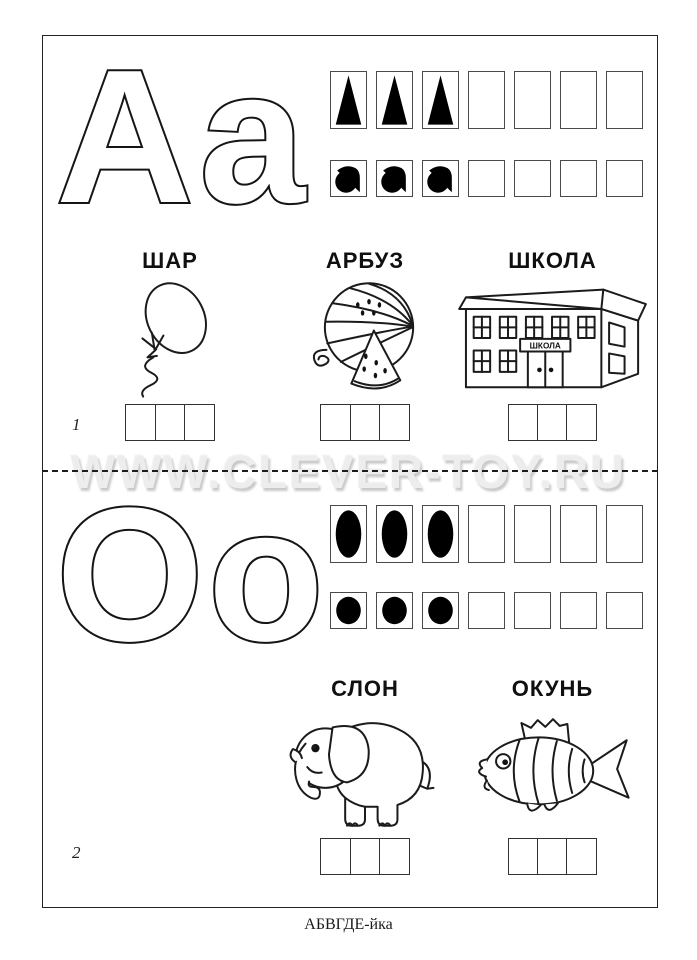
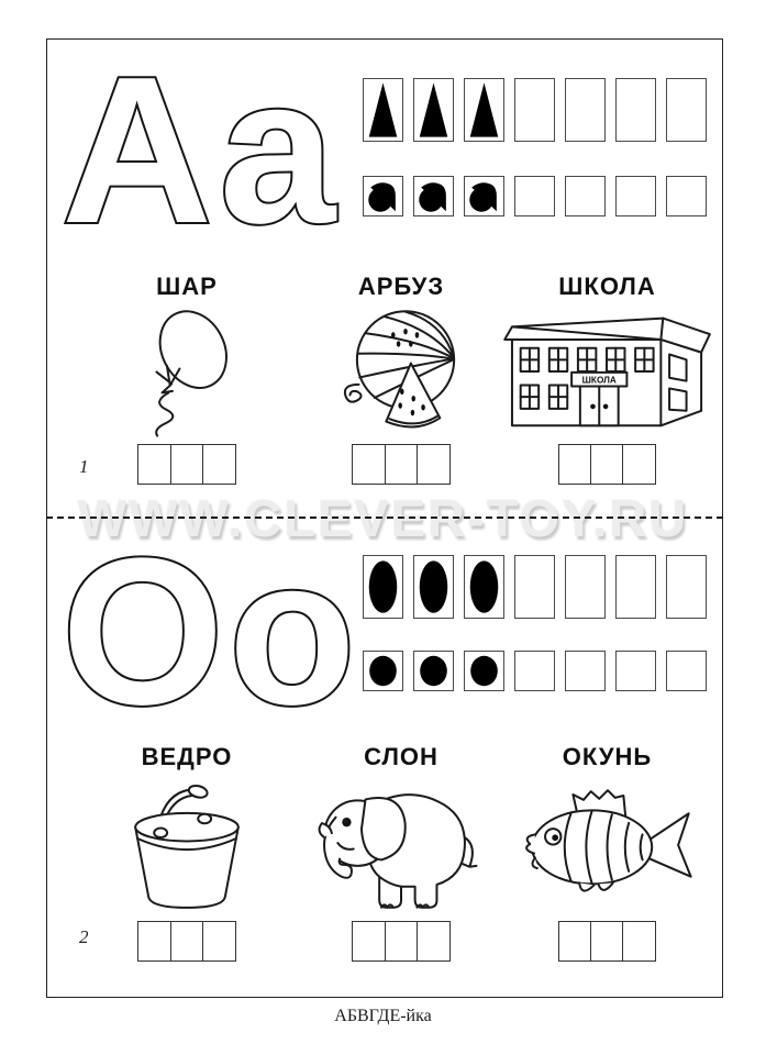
  Аа
  ШАР
  АРБУЗ
  ШКОЛА
  ШКОЛА
  1
  WWW.CLEVER-TOY.RU
  Оо
+ ВЕДРО
  СЛОН
  ОКУНЬ
  2
  АБВГДЕ-йка
